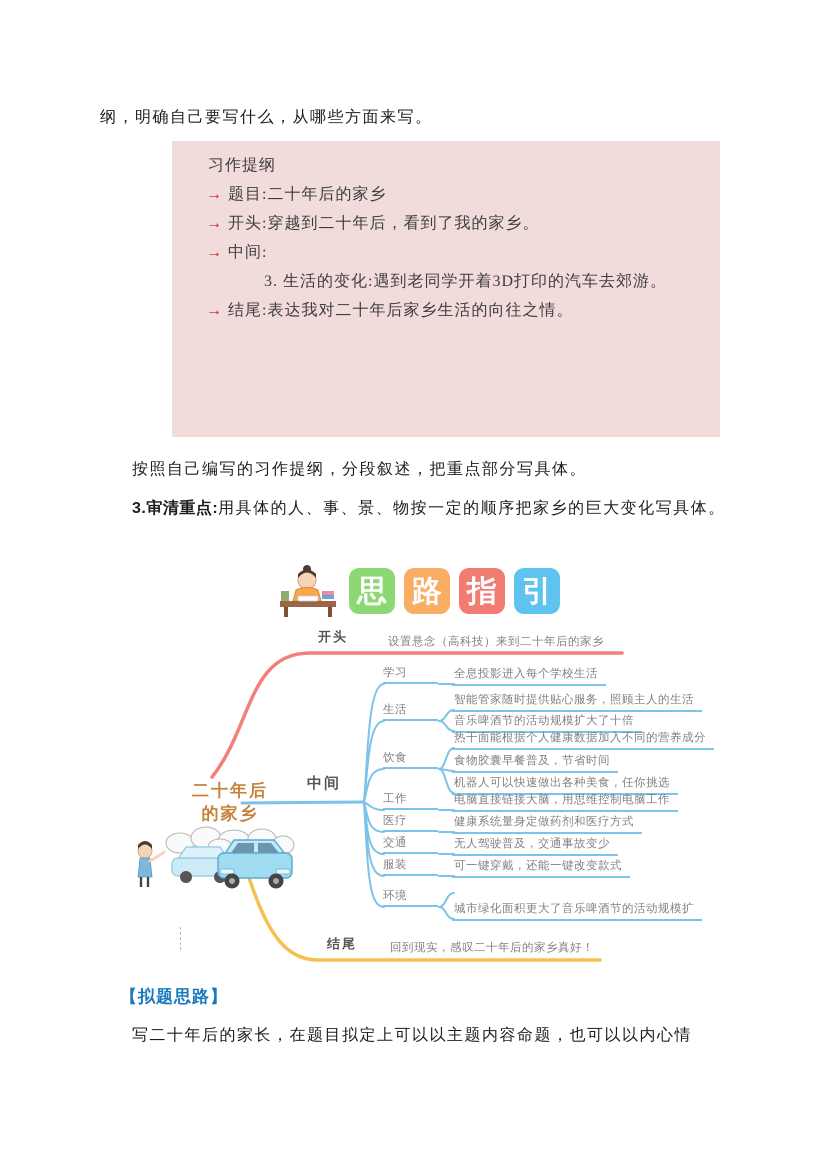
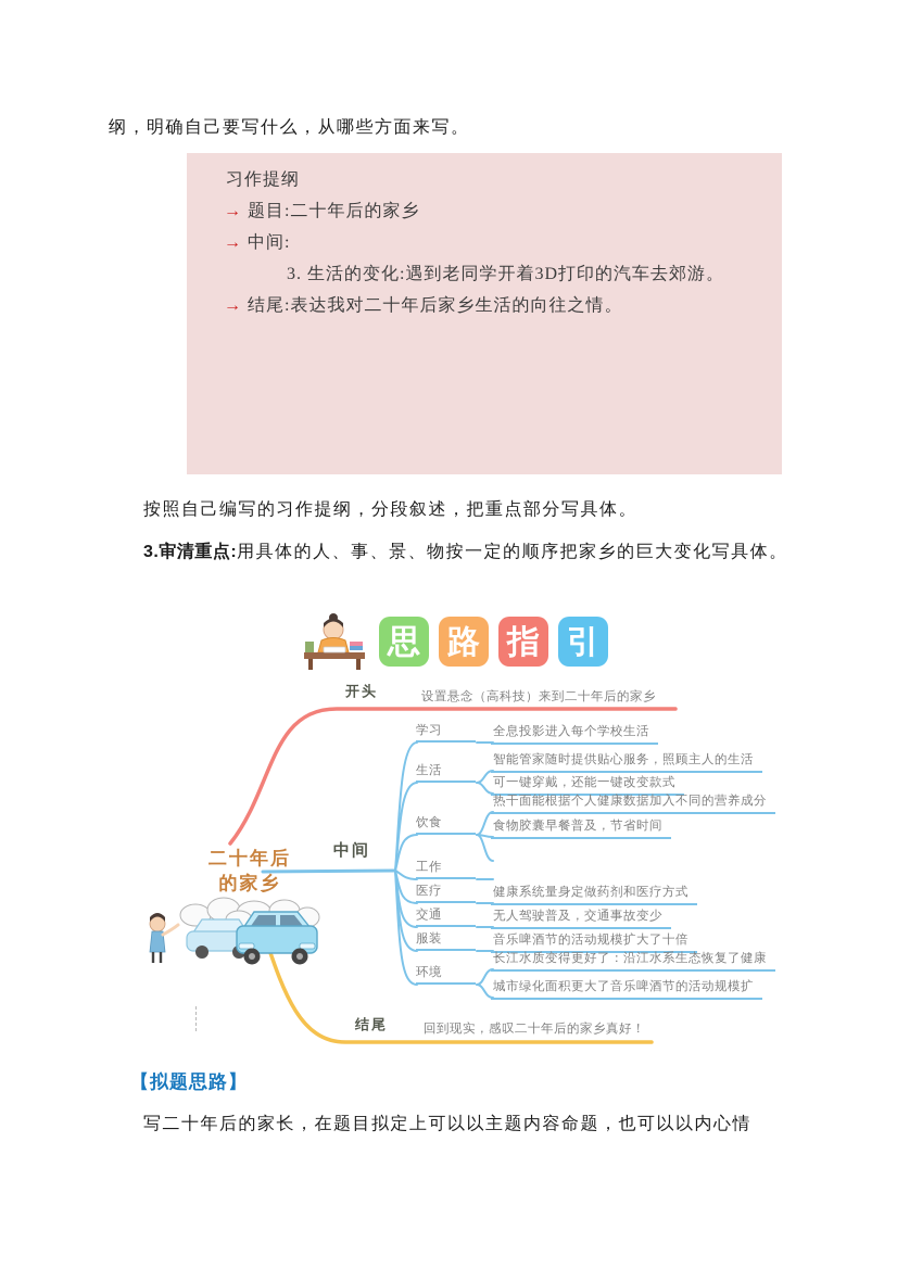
  纲，明确自己要写什么，从哪些方面来写。
  习作提纲
  → 题目:二十年后的家乡
- → 开头:穿越到二十年后，看到了我的家乡。
  → 中间:
  3. 生活的变化:遇到老同学开着3D打印的汽车去郊游。
  → 结尾:表达我对二十年后家乡生活的向往之情。
  按照自己编写的习作提纲，分段叙述，把重点部分写具体。
  3.审清重点:用具体的人、事、景、物按一定的顺序把家乡的巨大变化写具体。
  思
  路
  指
  引
  二十年后
  的家乡
  开头
  设置悬念（高科技）来到二十年后的家乡
  中间
  学习
  生活
  饮食
  工作
  医疗
  交通
  服装
  环境
  全息投影进入每个学校生活
  智能管家随时提供贴心服务，照顾主人的生活
- 音乐啤酒节的活动规模扩大了十倍
+ 可一键穿戴，还能一键改变款式
  热干面能根据个人健康数据加入不同的营养成分
  食物胶囊早餐普及，节省时间
- 机器人可以快速做出各种美食，任你挑选
- 电脑直接链接大脑，用思维控制电脑工作
  健康系统量身定做药剂和医疗方式
  无人驾驶普及，交通事故变少
- 可一键穿戴，还能一键改变款式
+ 音乐啤酒节的活动规模扩大了十倍
+ 长江水质变得更好了：沿江水系生态恢复了健康
  城市绿化面积更大了音乐啤酒节的活动规模扩
  结尾
  回到现实，感叹二十年后的家乡真好！
  【拟题思路】
  写二十年后的家长，在题目拟定上可以以主题内容命题，也可以以内心情
